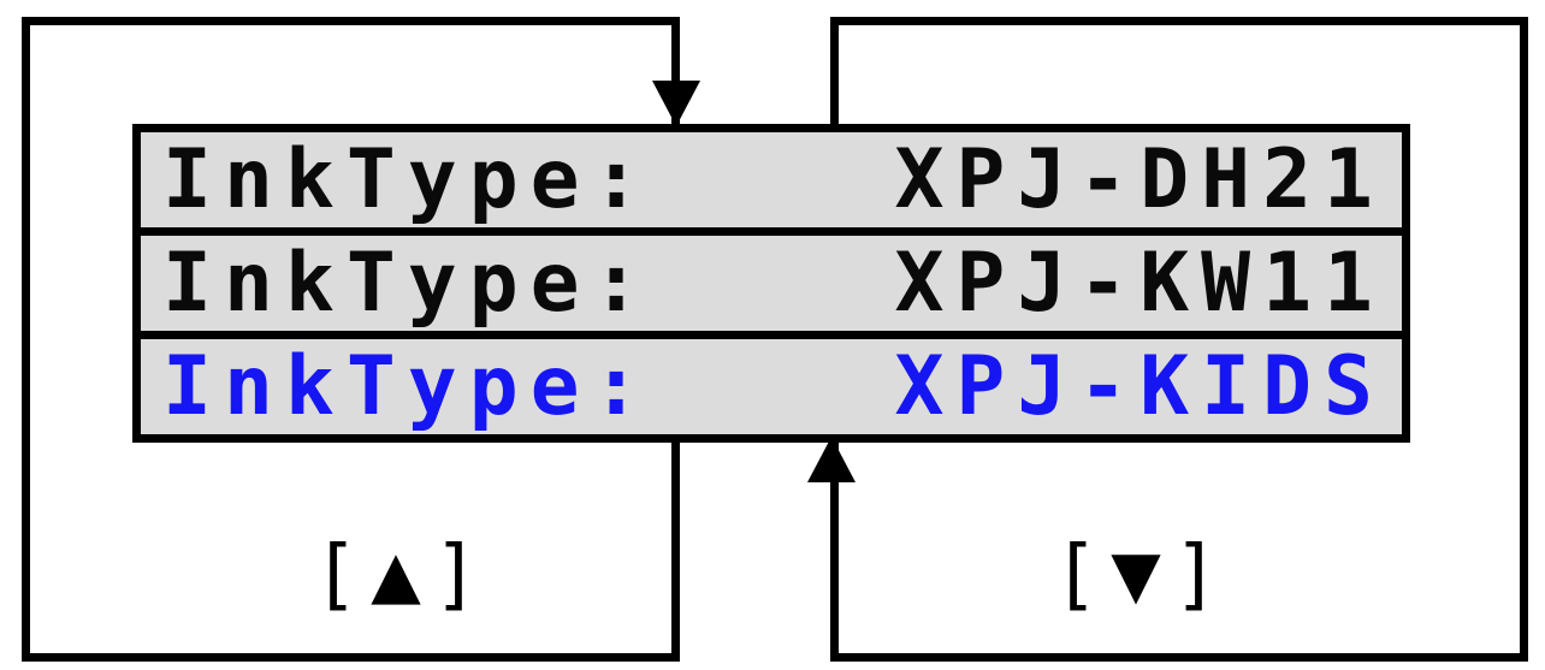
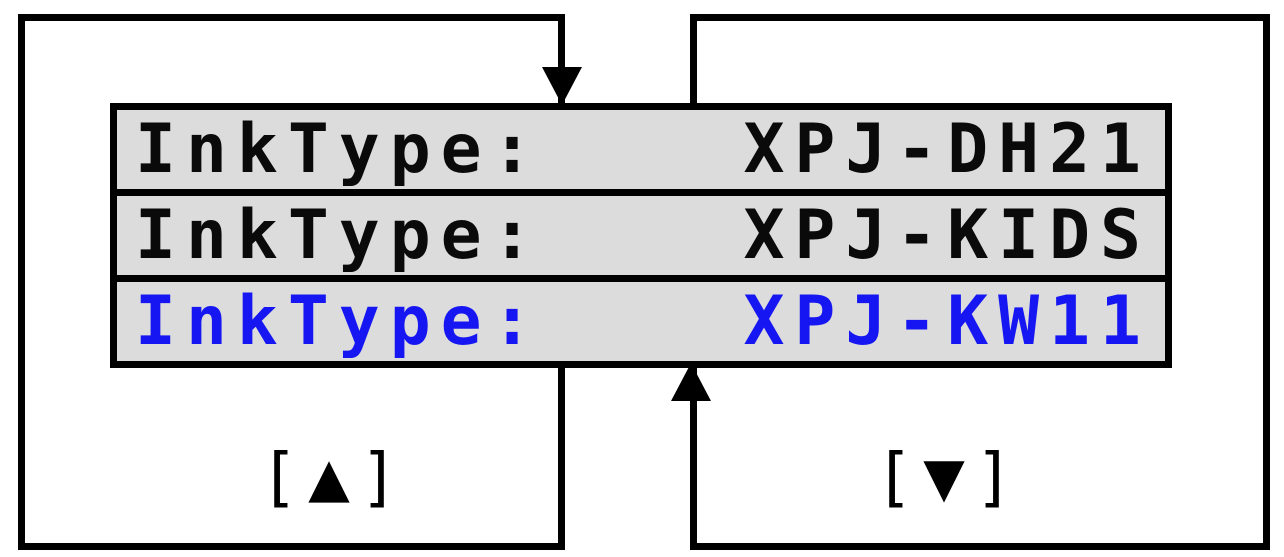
  InkType:
  XPJ-DH21
  InkType:
- XPJ-KW11
+ XPJ-KIDS
  InkType:
- XPJ-KIDS
+ XPJ-KW11
  [
  ▲
  ]
  [
  ▼
  ]
